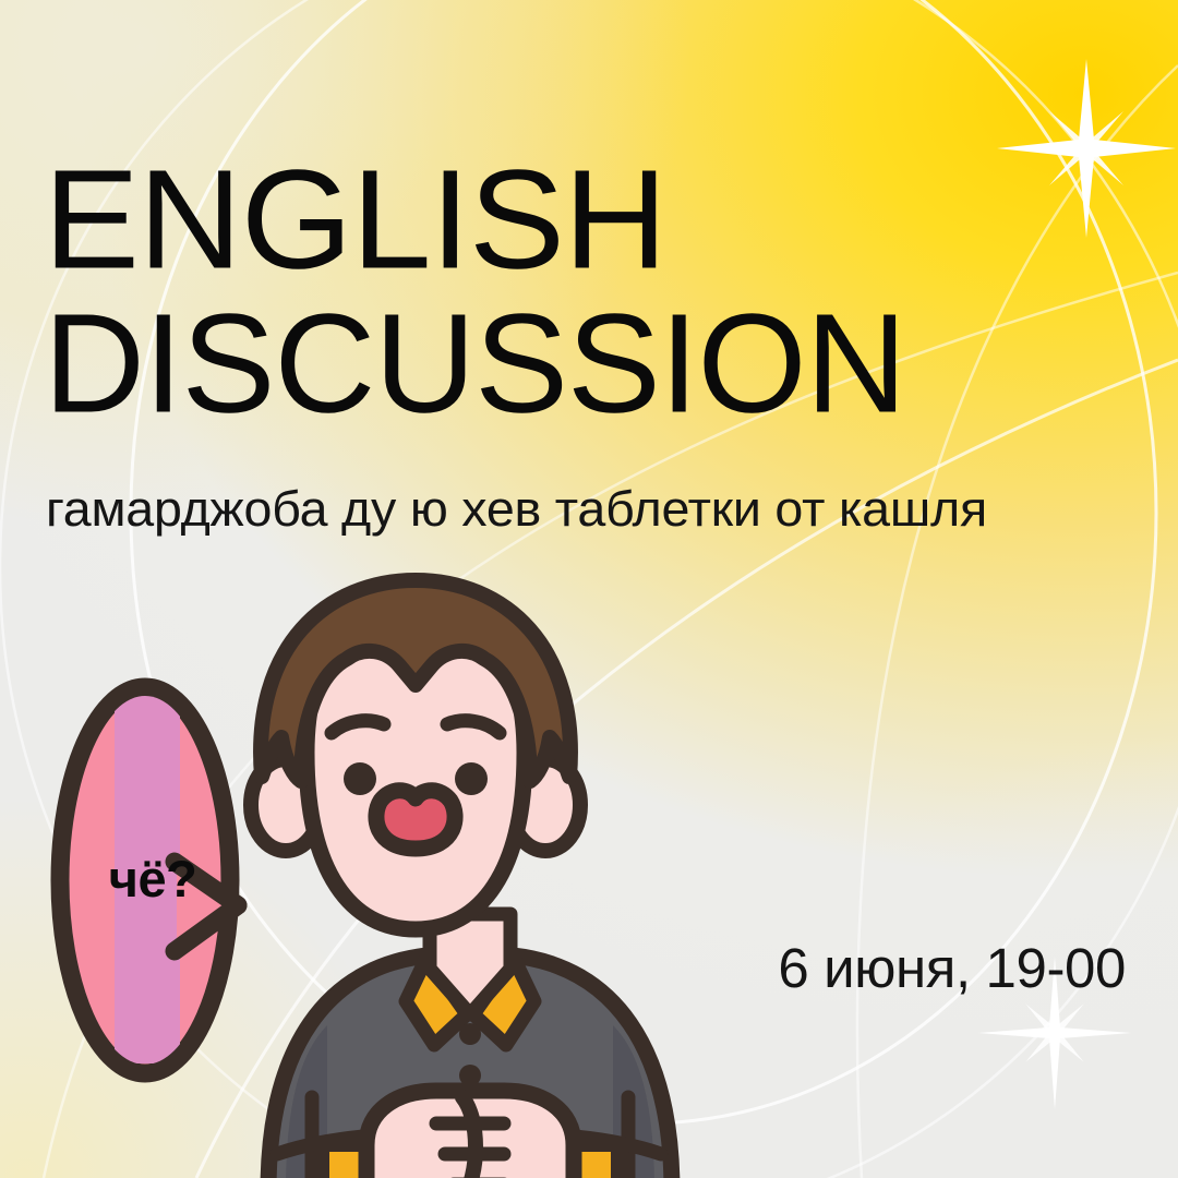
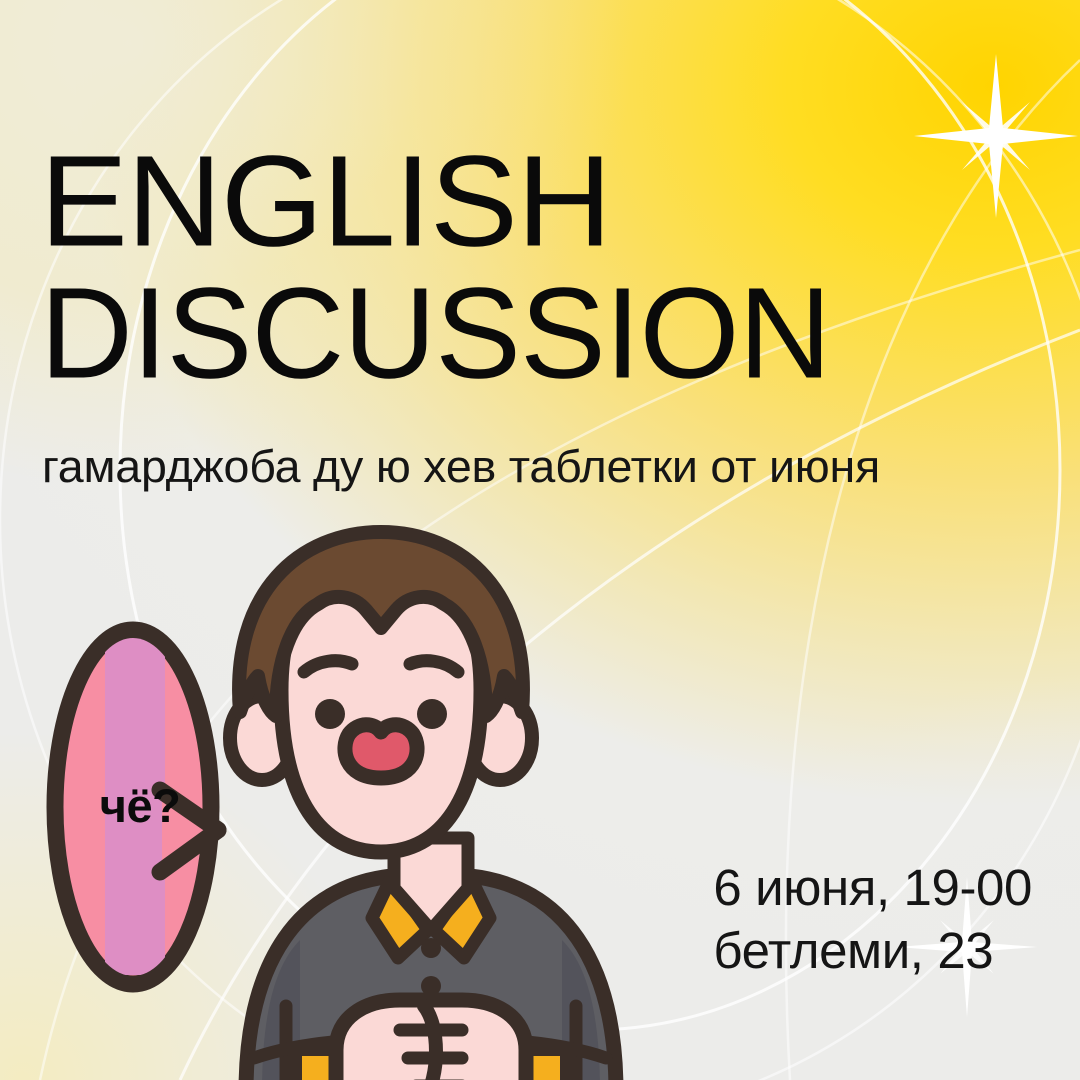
  ENGLISH
  DISCUSSION
- гамарджоба ду ю хев таблетки от кашля
+ гамарджоба ду ю хев таблетки от июня
  чё?
  6 июня, 19-00
+ бетлеми, 23
